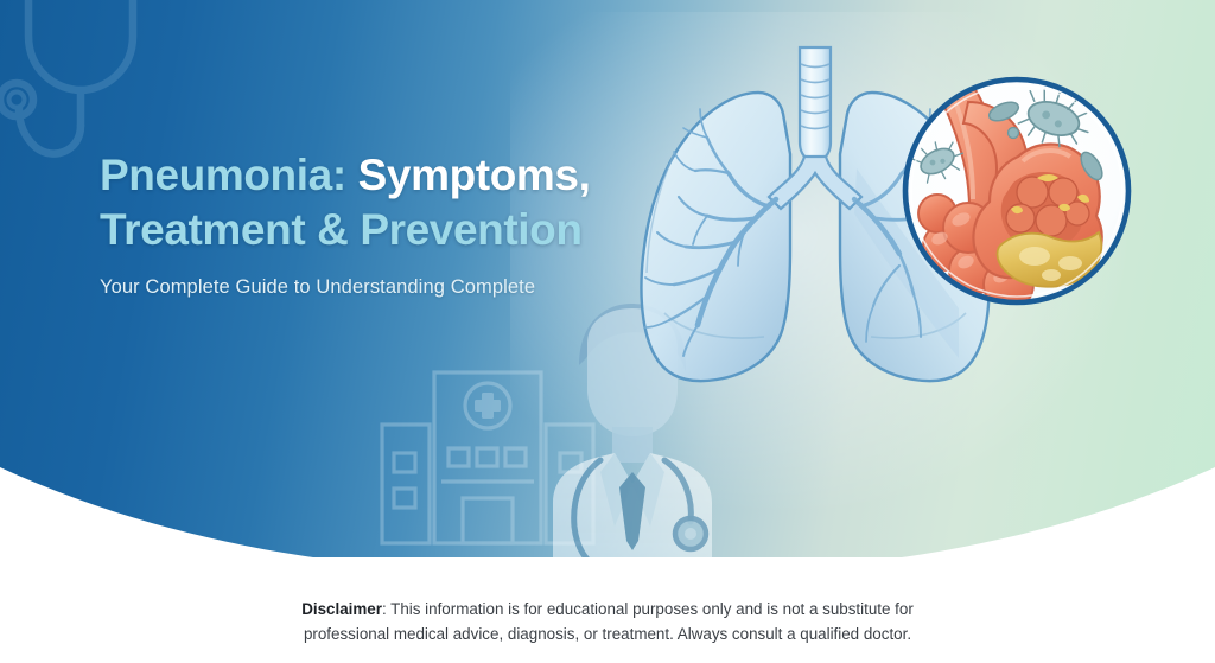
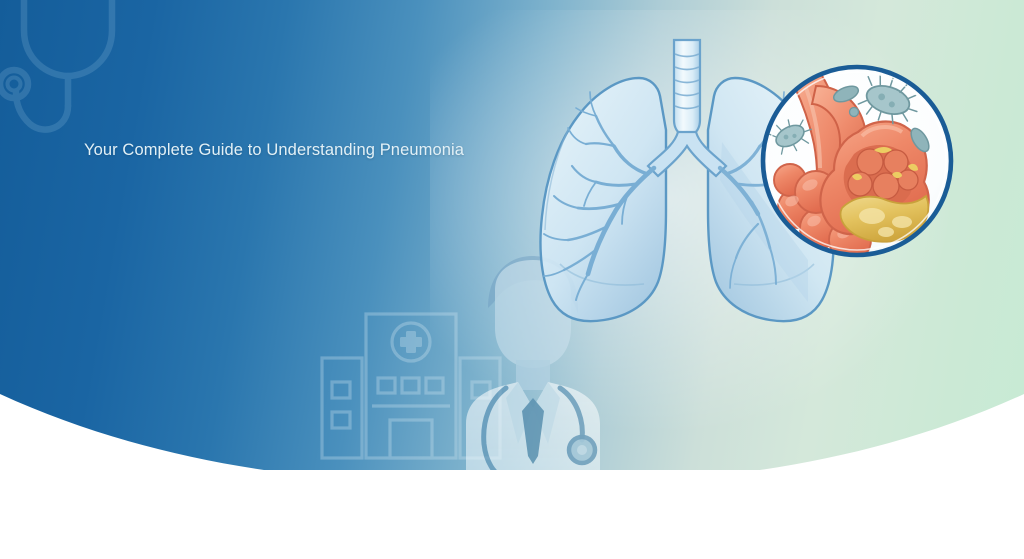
- Pneumonia: Symptoms,
- Treatment & Prevention
- Your Complete Guide to Understanding Complete
+ Your Complete Guide to Understanding Pneumonia
- Disclaimer: This information is for educational purposes only and is not a substitute for professional medical advice, diagnosis, or treatment. Always consult a qualified doctor.
